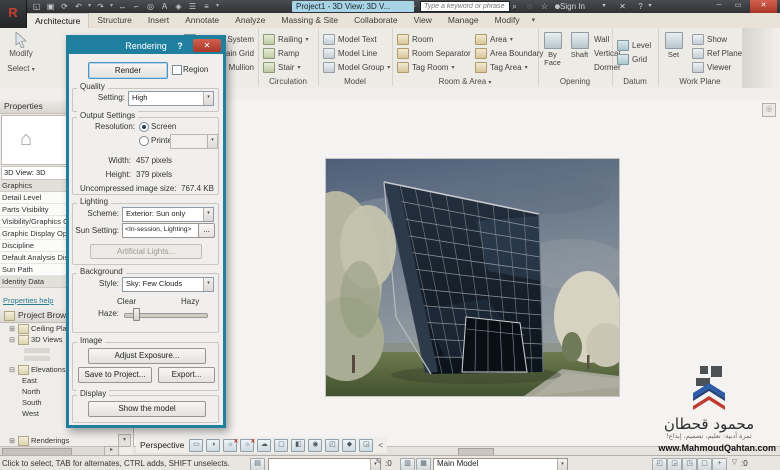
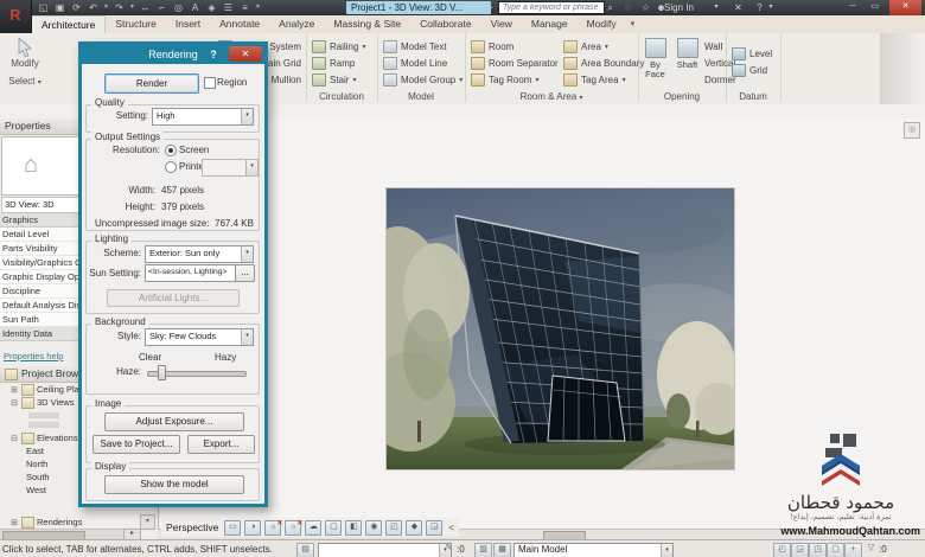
  R
  ◱
  ▣
  ⟳
  ↶
  ↷
  ↔
  ⌐
  ◎
  A
  ◈
  ☰
  ≡
  Project1 - 3D View: 3D V...
  Type a keyword or phrase
  ⌕
  ◌
  ☆
  ☻
  Sign In
  ✕
  ?
  Architecture
  Structure
  Insert
  Annotate
  Analyze
  Massing & Site
  Collaborate
  View
  Manage
  Modify
  Modify
  Select
  Mullion
  Railing
  Ramp
  Stair
  Circulation
  Model Text
  Model Line
  Model Group
  Model
  Room
  Room Separator
  Tag Room
  Area
  Area Boundary
  Tag Area
  Room & Area
  By Face
  Shaft
  Wall
  Vertica
  Dormer
  Opening
  Level
  Grid
  Datum
- Set
- Show
- Ref Plane
- Viewer
- Work Plane
  Properties
  ⌂
  3D View: 3D
  Graphics
  Detail Level
  Parts Visibility
  Graphic Display Op
  Discipline
  Sun Path
  Identity Data
  Properties help
  Project Brow
  Ceiling Pla
  3D Views
  East
  North
  South
  West
  Renderings
  Perspective
  <
  محمود قحطان
  ثمرة أدبية: تعليم، تصميم، إبداع!
  www.MahmoudQahtan.com
  Click to select, TAB for alternates, CTRL adds, SHIFT unselects.
  :0
  Main Model
  :0
  Rendering
  ?
  ✕
  Render
  Region
  Quality
  Setting:
  High
  Output Settings
  Resolution:
  Screen
  Print
  Width:
  457 pixels
  Height:
  379 pixels
  Uncompressed image size:
  767.4 KB
  Lighting
  Scheme:
  Exterior: Sun only
  Sun Setting:
  ...
  Artificial Lights...
  Background
  Style:
  Sky: Few Clouds
  Clear
  Hazy
  Haze:
  Image
  Adjust Exposure...
  Save to Project...
  Export...
  Display
  Show the model
